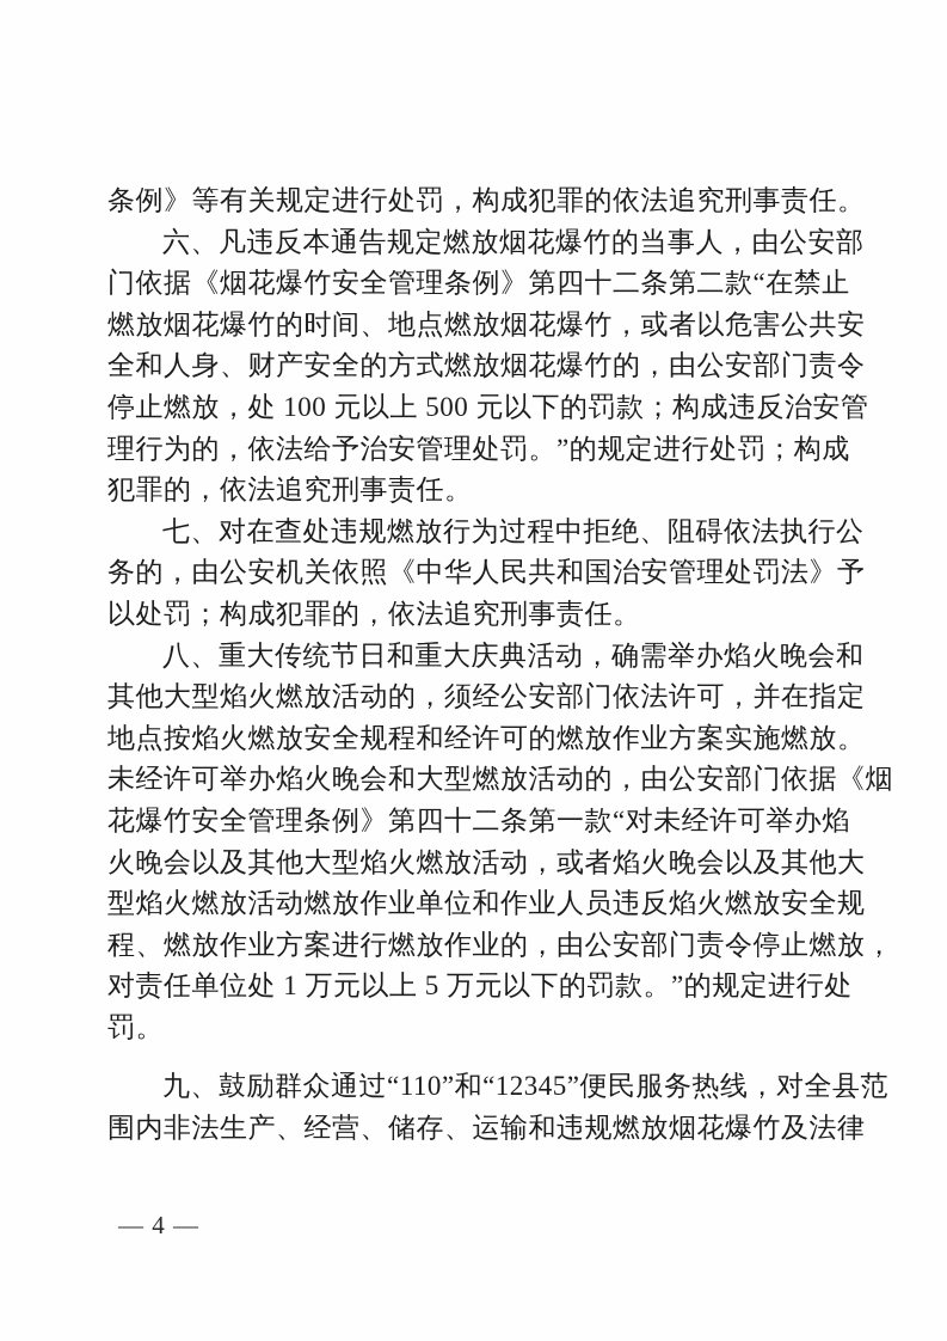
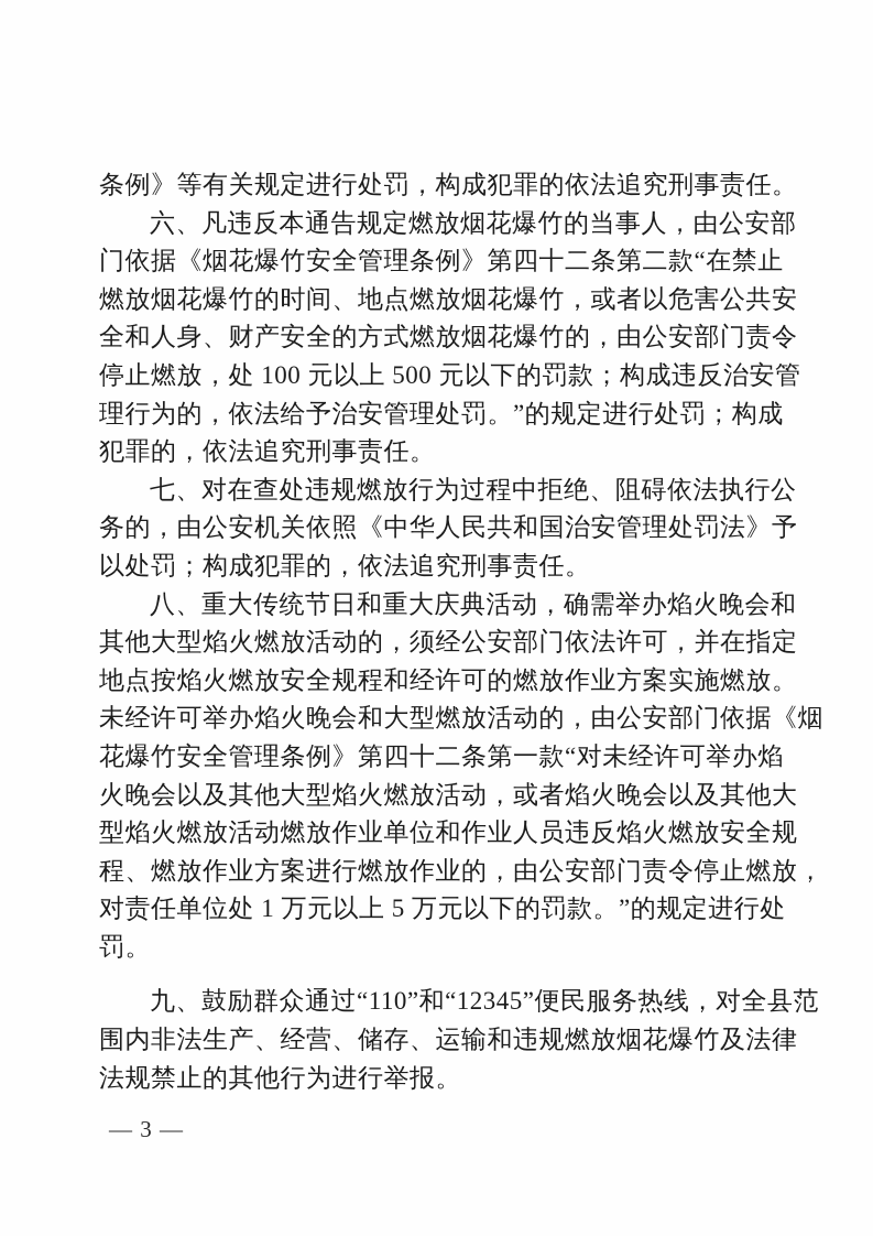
  条例》等有关规定进行处罚，构成犯罪的依法追究刑事责任。
  六、凡违反本通告规定燃放烟花爆竹的当事人，由公安部
  门依据《烟花爆竹安全管理条例》第四十二条第二款“在禁止
  燃放烟花爆竹的时间、地点燃放烟花爆竹，或者以危害公共安
  全和人身、财产安全的方式燃放烟花爆竹的，由公安部门责令
  停止燃放，处 100 元以上 500 元以下的罚款；构成违反治安管
  理行为的，依法给予治安管理处罚。”的规定进行处罚；构成
  犯罪的，依法追究刑事责任。
  七、对在查处违规燃放行为过程中拒绝、阻碍依法执行公
  务的，由公安机关依照《中华人民共和国治安管理处罚法》予
  以处罚；构成犯罪的，依法追究刑事责任。
  八、重大传统节日和重大庆典活动，确需举办焰火晚会和
  其他大型焰火燃放活动的，须经公安部门依法许可，并在指定
  地点按焰火燃放安全规程和经许可的燃放作业方案实施燃放。
  未经许可举办焰火晚会和大型燃放活动的，由公安部门依据《烟
  花爆竹安全管理条例》第四十二条第一款“对未经许可举办焰
  火晚会以及其他大型焰火燃放活动，或者焰火晚会以及其他大
  型焰火燃放活动燃放作业单位和作业人员违反焰火燃放安全规
  程、燃放作业方案进行燃放作业的，由公安部门责令停止燃放，
  对责任单位处 1 万元以上 5 万元以下的罚款。”的规定进行处
  罚。
  九、鼓励群众通过“110”和“12345”便民服务热线，对全县范
  围内非法生产、经营、储存、运输和违规燃放烟花爆竹及法律
+ 法规禁止的其他行为进行举报。
- — 4 —
+ — 3 —
